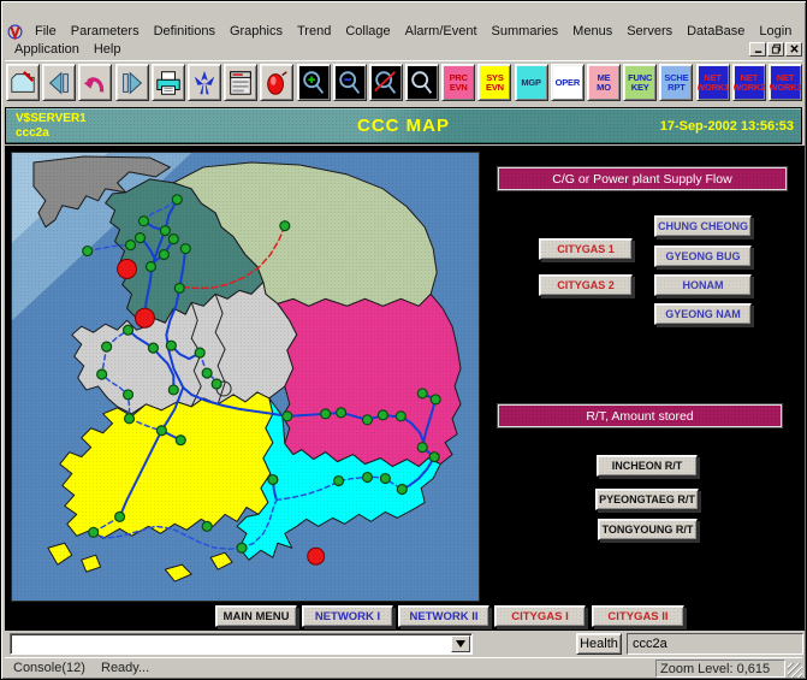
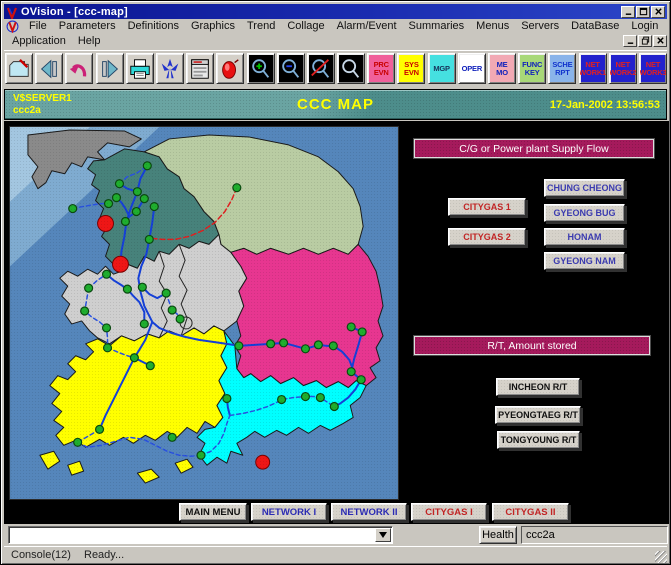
+ OVision - [ccc-map]
  File
  Parameters
  Definitions
  Graphics
  Trend
  Collage
  Alarm/Event
  Summaries
  Menus
  Servers
  DataBase
  Login
  Application
  Help
  PRC
  EVN
  SYS
  EVN
  MGP
  OPER
  ME
  MO
  FUNC
  KEY
  SCHE
  RPT
  NET
  WORK1
  NET
  WORK2
  NET
  WORK3
  V$SERVER1
  ccc2a
  CCC MAP
- 17-Sep-2002 13:56:53
+ 17-Jan-2002 13:56:53
  C/G or Power plant Supply Flow
  CITYGAS 1
  CITYGAS 2
  CHUNG CHEONG
  GYEONG BUG
  HONAM
  GYEONG NAM
  R/T, Amount stored
  INCHEON R/T
  PYEONGTAEG R/T
  TONGYOUNG R/T
  MAIN MENU
  NETWORK I
  NETWORK II
  CITYGAS I
  CITYGAS II
  Health
  ccc2a
  Console(12)
  Ready...
- Zoom Level:
- 0,615
